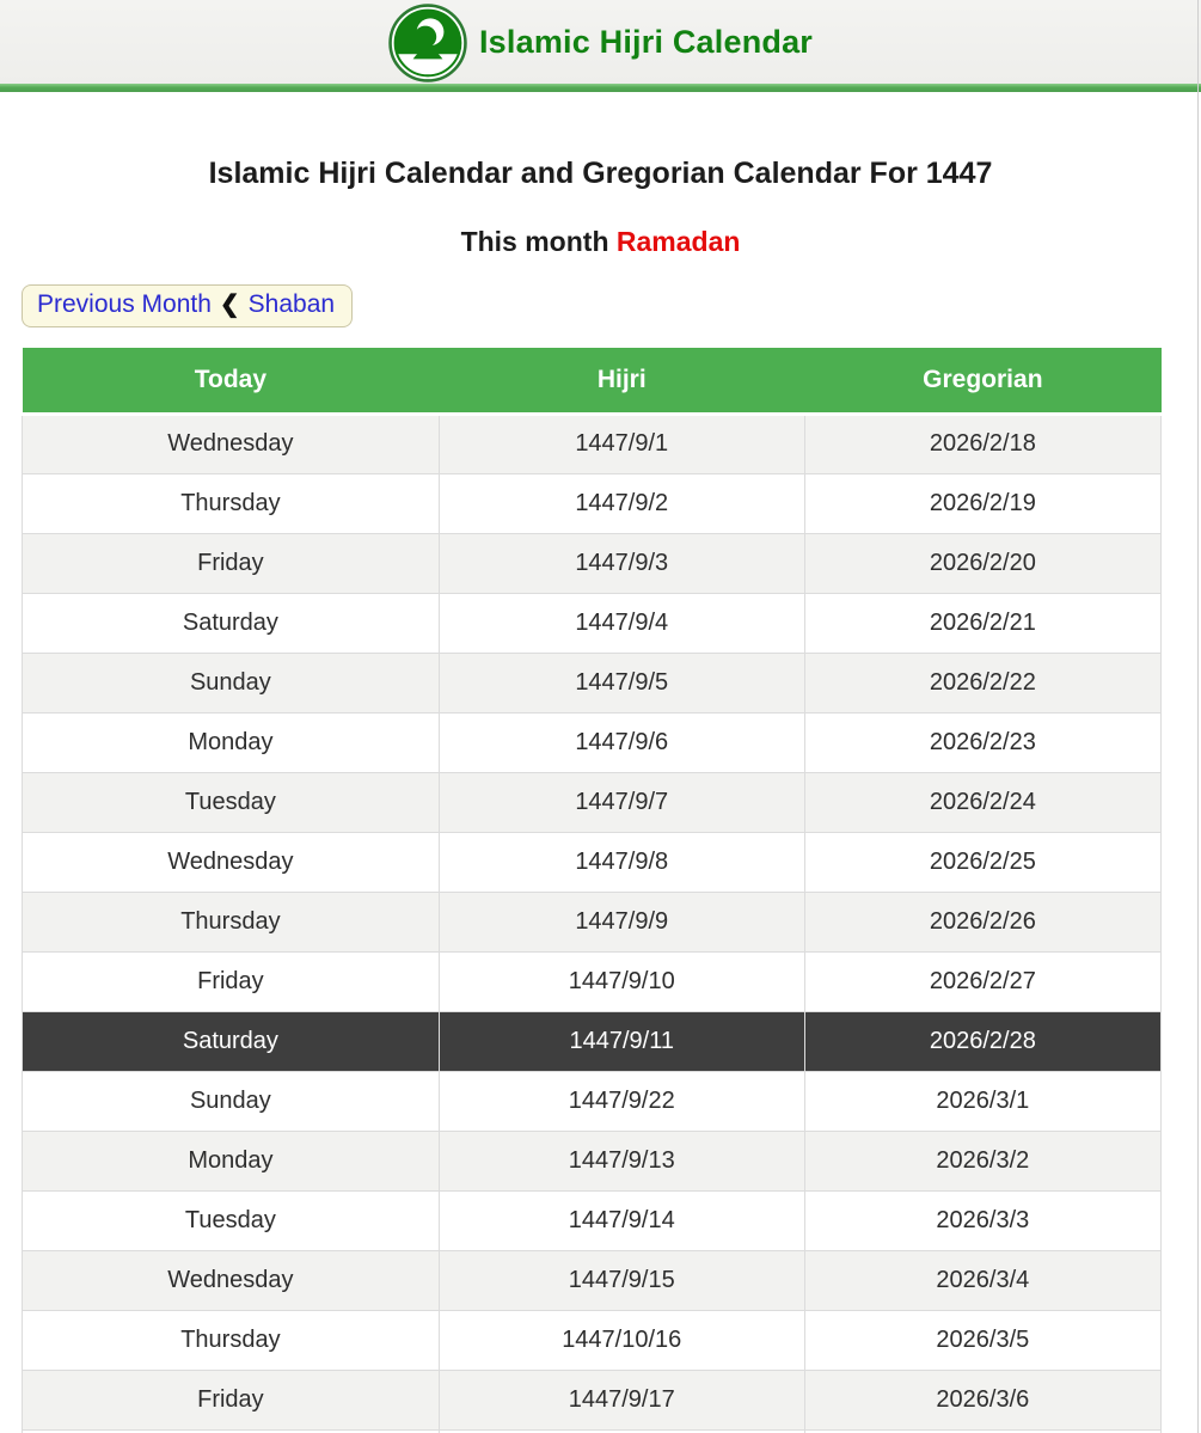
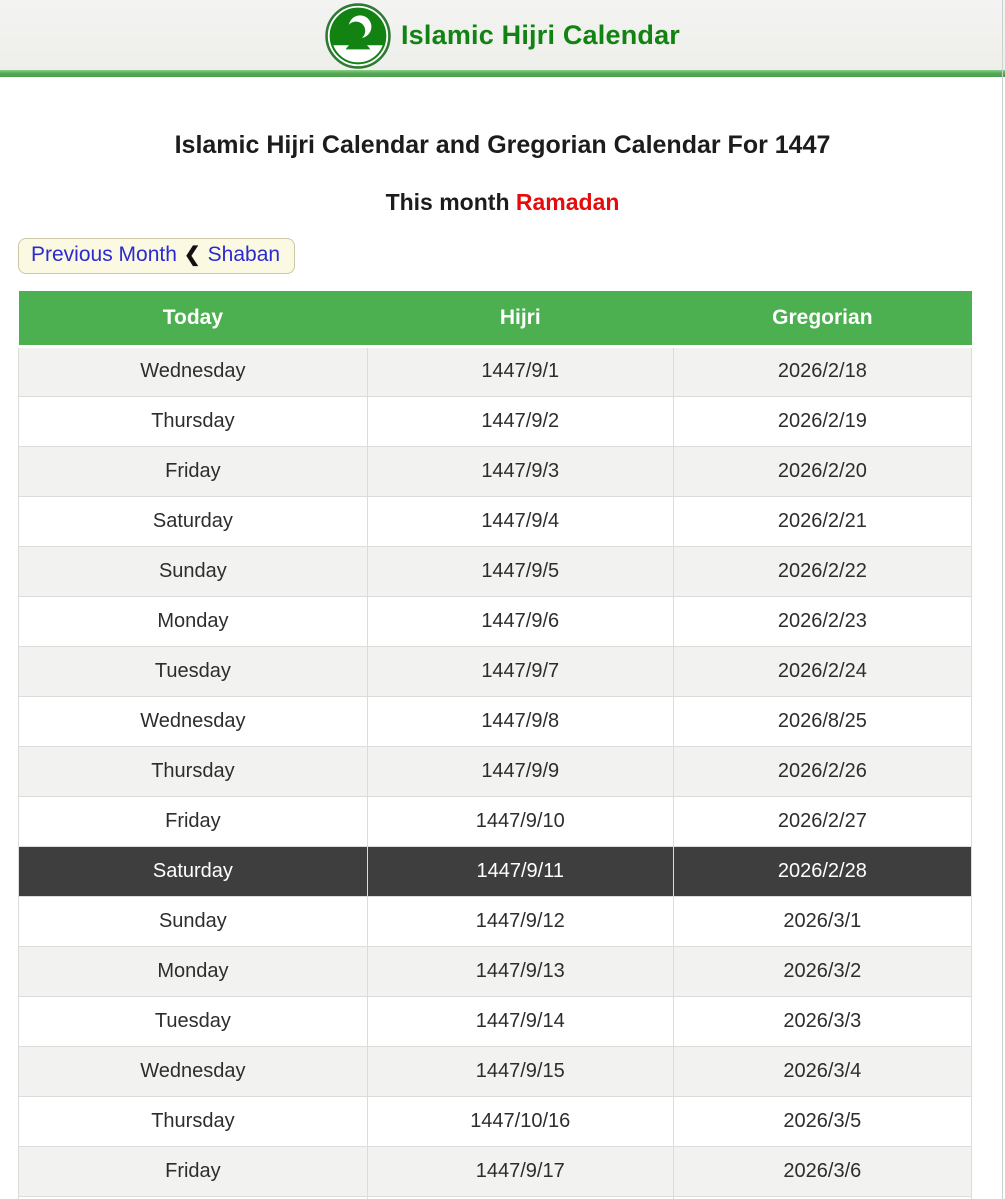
  Islamic Hijri Calendar
  Islamic Hijri Calendar and Gregorian Calendar For 1447
  This month Ramadan
  Previous Month
  ❮
  Shaban
  Today	Hijri	Gregorian
  Wednesday	1447/9/1	2026/2/18
  Thursday	1447/9/2	2026/2/19
  Friday	1447/9/3	2026/2/20
  Saturday	1447/9/4	2026/2/21
  Sunday	1447/9/5	2026/2/22
  Monday	1447/9/6	2026/2/23
  Tuesday	1447/9/7	2026/2/24
- Wednesday	1447/9/8	2026/2/25
+ Wednesday	1447/9/8	2026/8/25
  Thursday	1447/9/9	2026/2/26
  Friday	1447/9/10	2026/2/27
  Saturday	1447/9/11	2026/2/28
- Sunday	1447/9/22	2026/3/1
+ Sunday	1447/9/12	2026/3/1
  Monday	1447/9/13	2026/3/2
  Tuesday	1447/9/14	2026/3/3
  Wednesday	1447/9/15	2026/3/4
  Thursday	1447/10/16	2026/3/5
  Friday	1447/9/17	2026/3/6
